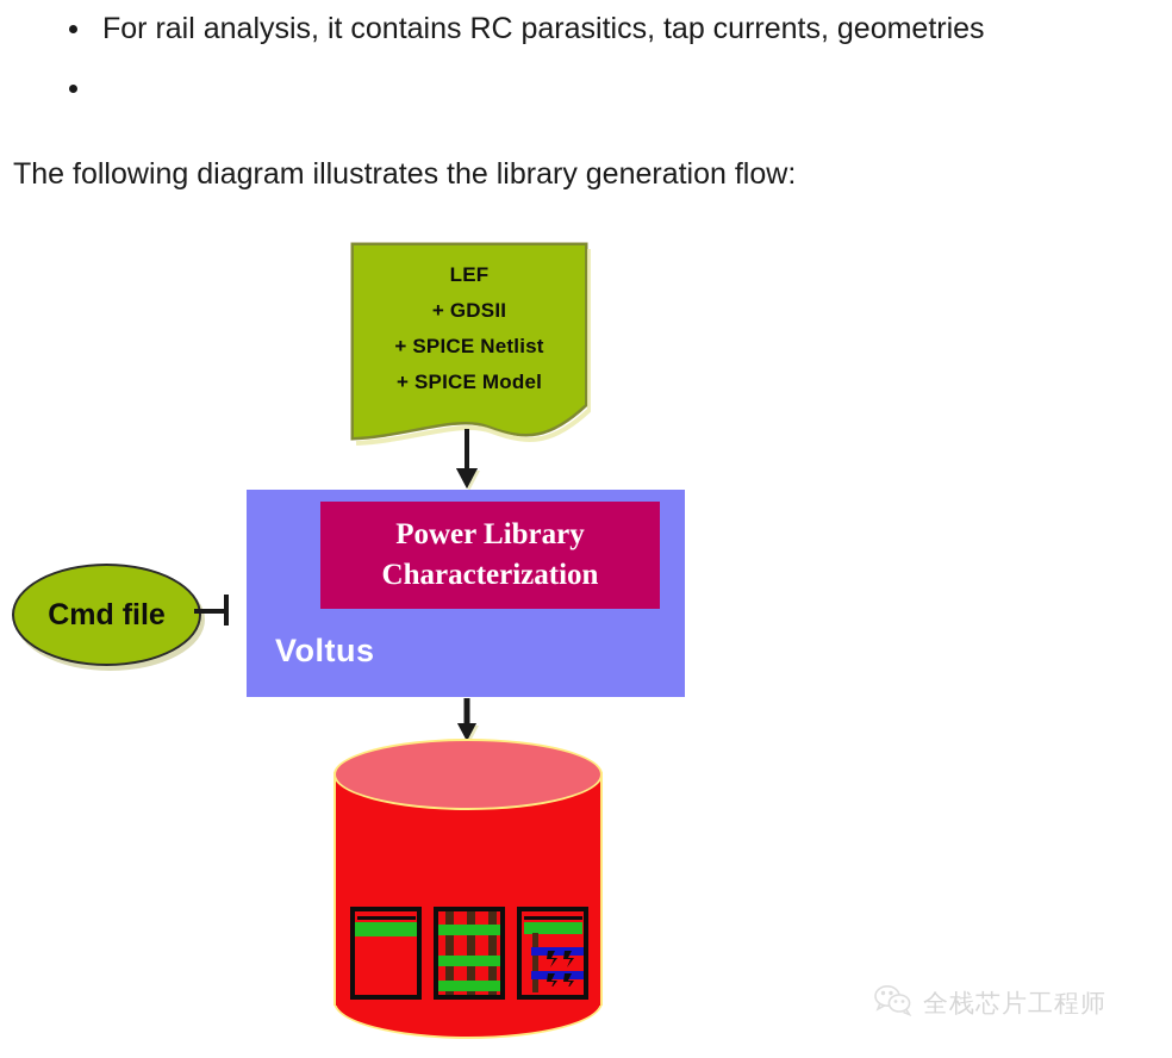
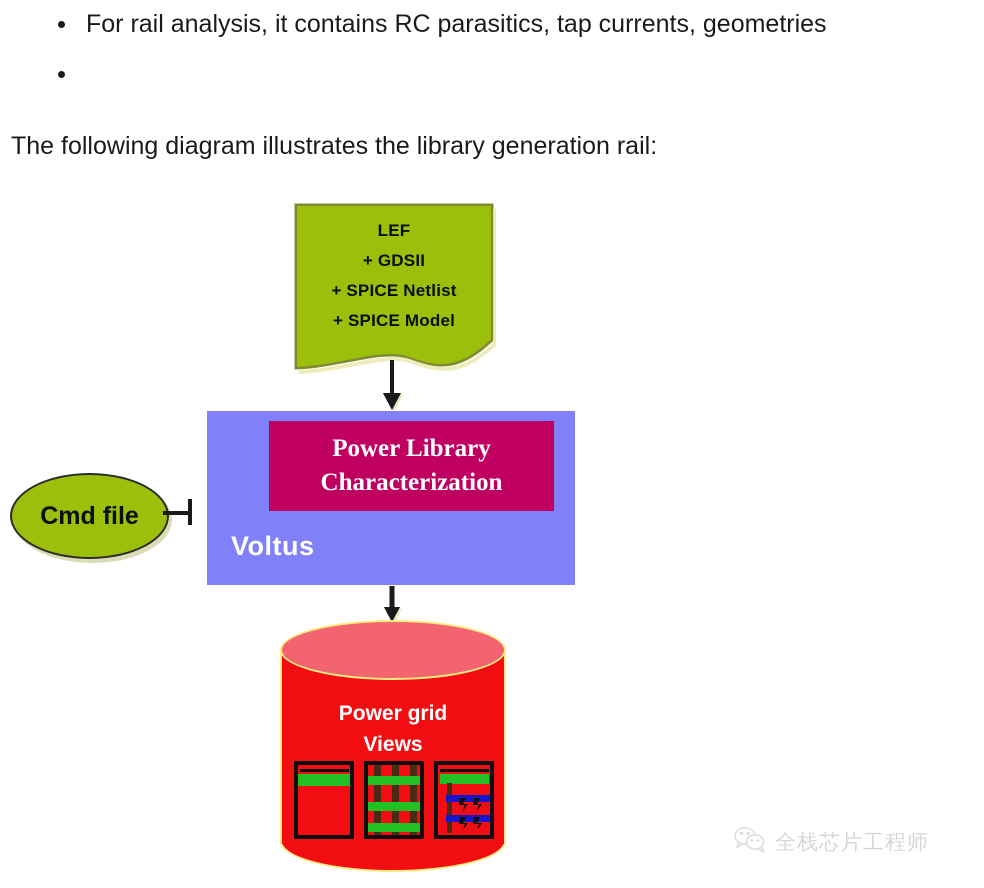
  For rail analysis, it contains RC parasitics, tap currents, geometries
- The following diagram illustrates the library generation flow:
+ The following diagram illustrates the library generation rail:
  LEF
  + GDSII
  + SPICE Netlist
  + SPICE Model
  Cmd file
  Power Library
  Characterization
  Voltus
+ Power grid
+ Views
  全栈芯片工程师
